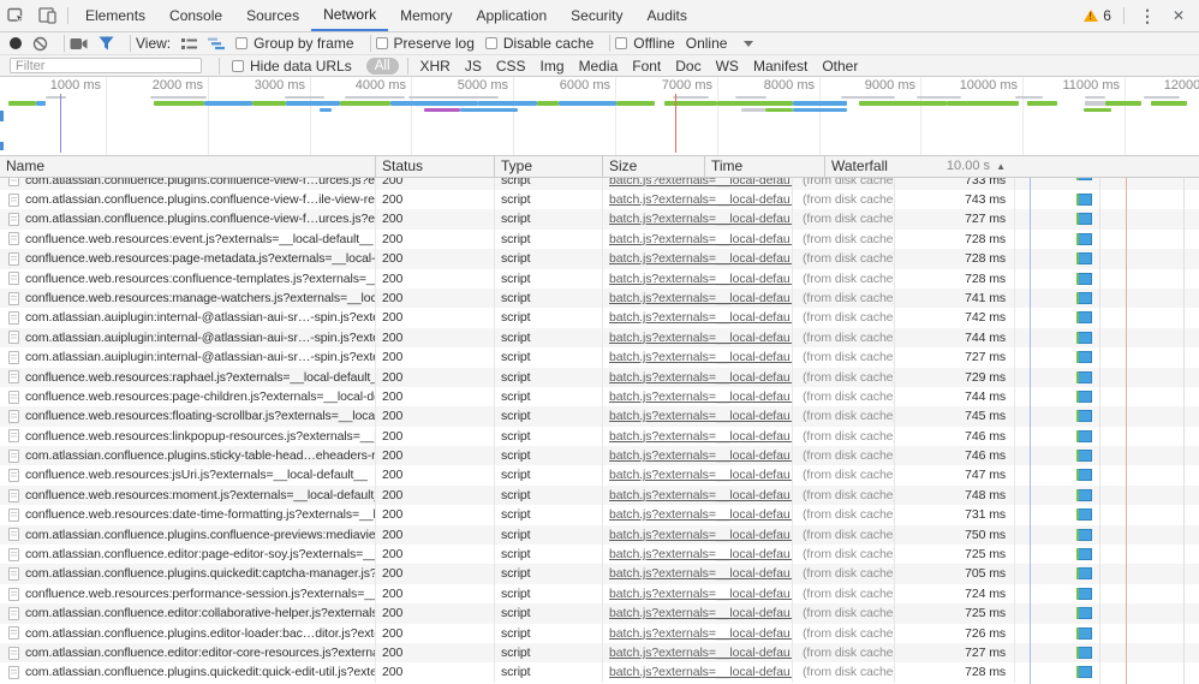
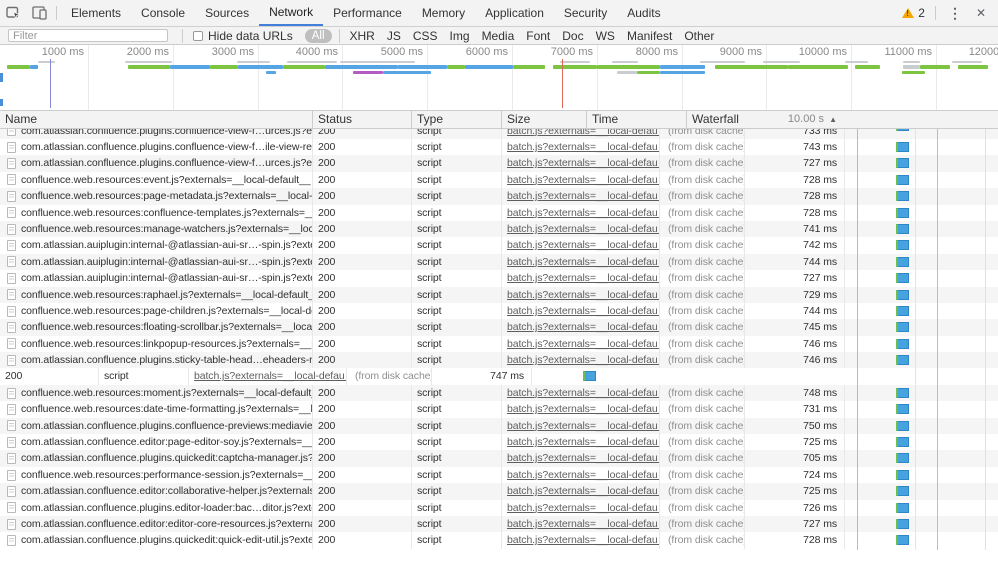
  Elements
  Console
  Sources
  Network
+ Performance
  Memory
  Application
  Security
  Audits
- 6
+ 2
  ⋮
  ✕
- View:
- Group by frame
- Preserve log
- Disable cache
- Offline
- Online
  Filter
  Hide data URLs
  All
  XHR
  JS
  CSS
  Img
  Media
  Font
  Doc
  WS
  Manifest
  Other
  1000 ms
  2000 ms
  3000 ms
  4000 ms
  5000 ms
  6000 ms
  7000 ms
  8000 ms
  9000 ms
  10000 ms
  11000 ms
  12000
  Name
  Status
  Type
  Size
  Time
  Waterfall
  10.00 s
  ▲
  com.atlassian.confluence.plugins.confluence-view-f…urces.js?e
  200
  script
  batch.js?externals=__local-defau
  (from disk cache
  733 ms
  com.atlassian.confluence.plugins.confluence-view-f…ile-view-re
  200
  script
  batch.js?externals=__local-defau
  (from disk cache
  743 ms
  com.atlassian.confluence.plugins.confluence-view-f…urces.js?e
  200
  script
  batch.js?externals=__local-defau
  (from disk cache
  727 ms
  confluence.web.resources:event.js?externals=__local-default__
  200
  script
  batch.js?externals=__local-defau
  (from disk cache
  728 ms
  confluence.web.resources:page-metadata.js?externals=__local-
  200
  script
  batch.js?externals=__local-defau
  (from disk cache
  728 ms
  confluence.web.resources:confluence-templates.js?externals=_
  200
  script
  batch.js?externals=__local-defau
  (from disk cache
  728 ms
  confluence.web.resources:manage-watchers.js?externals=__loc
  200
  script
  batch.js?externals=__local-defau
  (from disk cache
  741 ms
  com.atlassian.auiplugin:internal-@atlassian-aui-sr…-spin.js?ext
  200
  script
  batch.js?externals=__local-defau
  (from disk cache
  742 ms
  com.atlassian.auiplugin:internal-@atlassian-aui-sr…-spin.js?ext
  200
  script
  batch.js?externals=__local-defau
  (from disk cache
  744 ms
  com.atlassian.auiplugin:internal-@atlassian-aui-sr…-spin.js?ext
  200
  script
  batch.js?externals=__local-defau
  (from disk cache
  727 ms
  confluence.web.resources:raphael.js?externals=__local-default_
  200
  script
  batch.js?externals=__local-defau
  (from disk cache
  729 ms
  confluence.web.resources:page-children.js?externals=__local-d
  200
  script
  batch.js?externals=__local-defau
  (from disk cache
  744 ms
  confluence.web.resources:floating-scrollbar.js?externals=__loca
  200
  script
  batch.js?externals=__local-defau
  (from disk cache
  745 ms
  confluence.web.resources:linkpopup-resources.js?externals=__
  200
  script
  batch.js?externals=__local-defau
  (from disk cache
  746 ms
  com.atlassian.confluence.plugins.sticky-table-head…eheaders-r
  200
  script
  batch.js?externals=__local-defau
  (from disk cache
  746 ms
- confluence.web.resources:jsUri.js?externals=__local-default__
  200
  script
  batch.js?externals=__local-defau
  (from disk cache
  747 ms
  confluence.web.resources:moment.js?externals=__local-default
  200
  script
  batch.js?externals=__local-defau
  (from disk cache
  748 ms
  confluence.web.resources:date-time-formatting.js?externals=__l
  200
  script
  batch.js?externals=__local-defau
  (from disk cache
  731 ms
  com.atlassian.confluence.plugins.confluence-previews:mediavie
  200
  script
  batch.js?externals=__local-defau
  (from disk cache
  750 ms
  com.atlassian.confluence.editor:page-editor-soy.js?externals=__
  200
  script
  batch.js?externals=__local-defau
  (from disk cache
  725 ms
  com.atlassian.confluence.plugins.quickedit:captcha-manager.js?
  200
  script
  batch.js?externals=__local-defau
  (from disk cache
  705 ms
  confluence.web.resources:performance-session.js?externals=__
  200
  script
  batch.js?externals=__local-defau
  (from disk cache
  724 ms
  com.atlassian.confluence.editor:collaborative-helper.js?externals
  200
  script
  batch.js?externals=__local-defau
  (from disk cache
  725 ms
  com.atlassian.confluence.plugins.editor-loader:bac…ditor.js?ext
  200
  script
  batch.js?externals=__local-defau
  (from disk cache
  726 ms
  com.atlassian.confluence.editor:editor-core-resources.js?extern
  200
  script
  batch.js?externals=__local-defau
  (from disk cache
  727 ms
  com.atlassian.confluence.plugins.quickedit:quick-edit-util.js?exte
  200
  script
  batch.js?externals=__local-defau
  (from disk cache
  728 ms
